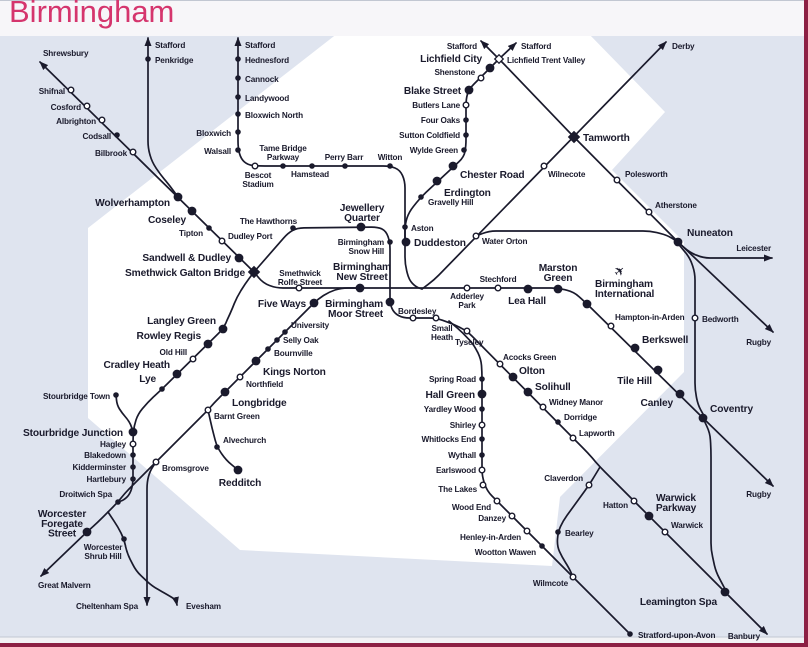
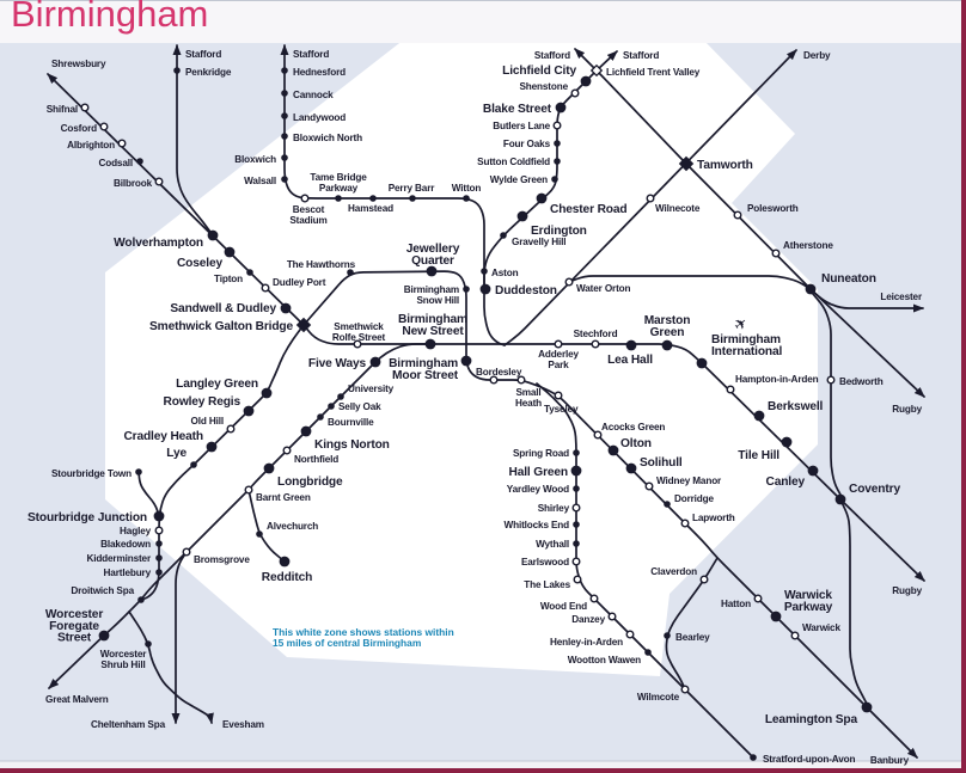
  Birmingham
  Shifnal
  Cosford
  Albrighton
  Codsall
  Bilbrook
  Wolverhampton
  Penkridge
  Hednesford
  Cannock
  Landywood
  Bloxwich North
  Bloxwich
  Walsall
  Bescot Stadium
  Tame Bridge Parkway
  Hamstead
  Perry Barr
  Witton
  Lichfield City
  Lichfield Trent Valley
  Shenstone
  Blake Street
  Butlers Lane
  Four Oaks
  Sutton Coldfield
  Wylde Green
  Chester Road
  Erdington
  Gravelly Hill
  Aston
  Duddeston
  Jewellery Quarter
  Birmingham Snow Hill
  Birmingham New Street
  Birmingham Moor Street
  Bordesley
  Small Heath
  Tyseley
  Acocks Green
  Olton
  Solihull
  Widney Manor
  Dorridge
  Lapworth
  Hatton
  Warwick Parkway
  Warwick
  Leamington Spa
  Stratford-upon-Avon
  Wilmcote
  Bearley
  Claverdon
  Wootton Wawen
  Henley-in-Arden
  Danzey
  Wood End
  The Lakes
  Earlswood
  Wythall
  Whitlocks End
  Shirley
  Yardley Wood
  Hall Green
  Spring Road
  University
  Selly Oak
  Bournville
  Kings Norton
  Northfield
  Longbridge
  Barnt Green
  Alvechurch
  Redditch
  Bromsgrove
  Worcester Shrub Hill
  Worcester Foregate Street
  Droitwich Spa
  Hartlebury
  Kidderminster
  Blakedown
  Hagley
  Stourbridge Junction
  Stourbridge Town
  Lye
  Cradley Heath
  Old Hill
  Rowley Regis
  Langley Green
  Coseley
  Tipton
  Dudley Port
  Sandwell & Dudley
  Smethwick Galton Bridge
  The Hawthorns
  Smethwick Rolfe Street
  Five Ways
  Adderley Park
  Stechford
  Lea Hall
  Marston Green
  Birmingham International
  Hampton-in-Arden
  Berkswell
  Tile Hill
  Canley
  Coventry
  Bedworth
  Nuneaton
  Atherstone
  Polesworth
  Wilnecote
  Tamworth
  Water Orton
  Shrewsbury
  Stafford
  Stafford
  Stafford
  Stafford
  Derby
  Leicester
  Rugby
  Rugby
  Banbury
  Great Malvern
  Cheltenham Spa
  Evesham
+ This white zone shows stations within 15 miles of central Birmingham
